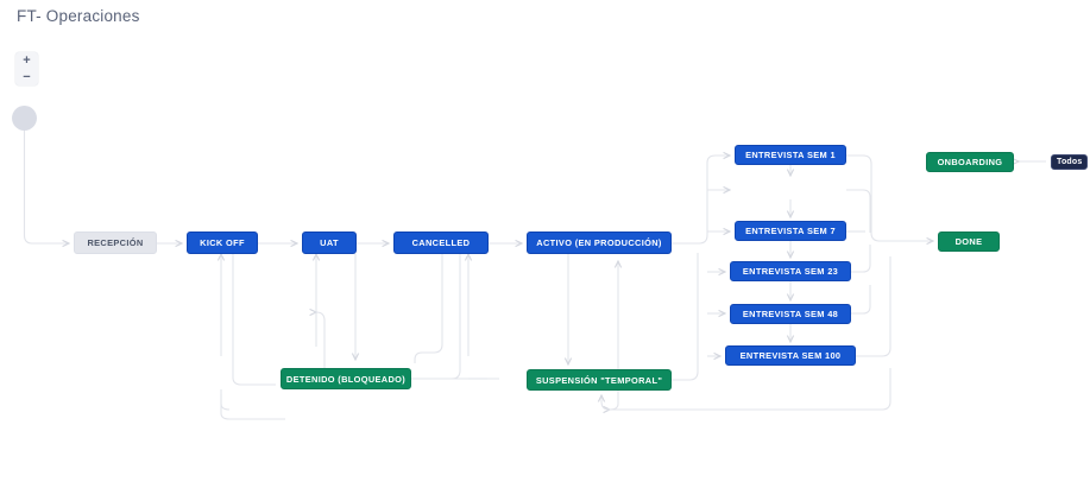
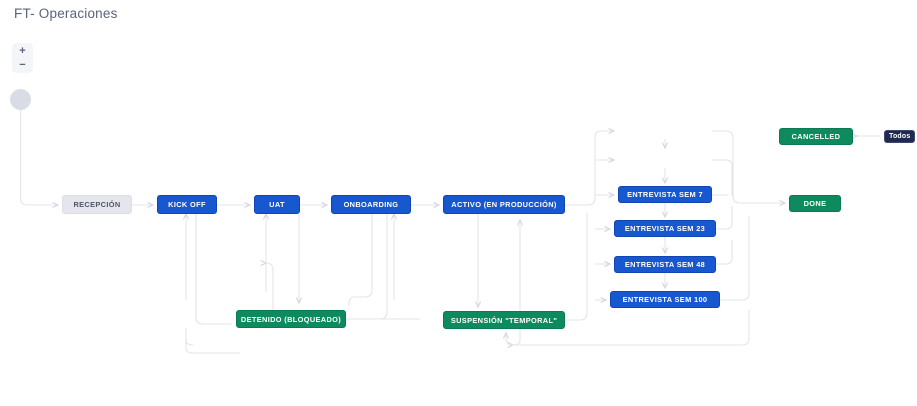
  FT- Operaciones
  +
  −
  RECEPCIÓN
  KICK OFF
  UAT
- CANCELLED
+ ONBOARDING
  ACTIVO (EN PRODUCCIÓN)
- ENTREVISTA SEM 1
  ENTREVISTA SEM 7
  ENTREVISTA SEM 23
  ENTREVISTA SEM 48
  ENTREVISTA SEM 100
- ONBOARDING
+ CANCELLED
  DONE
  DETENIDO (BLOQUEADO)
  SUSPENSIÓN "TEMPORAL"
